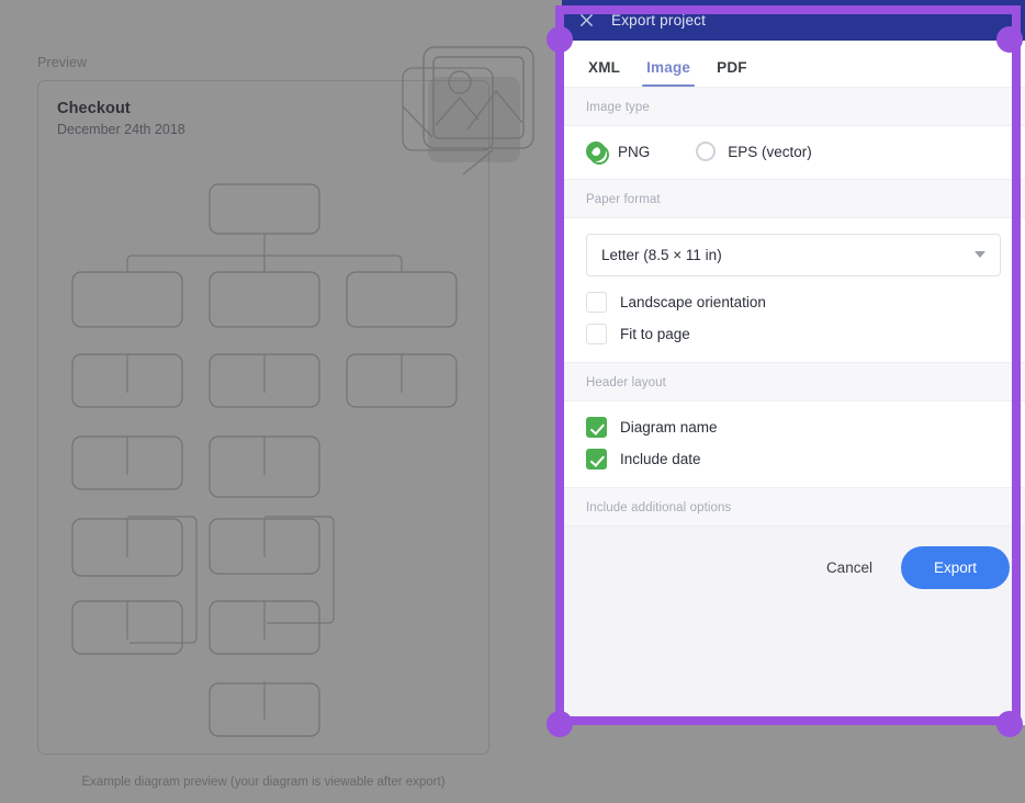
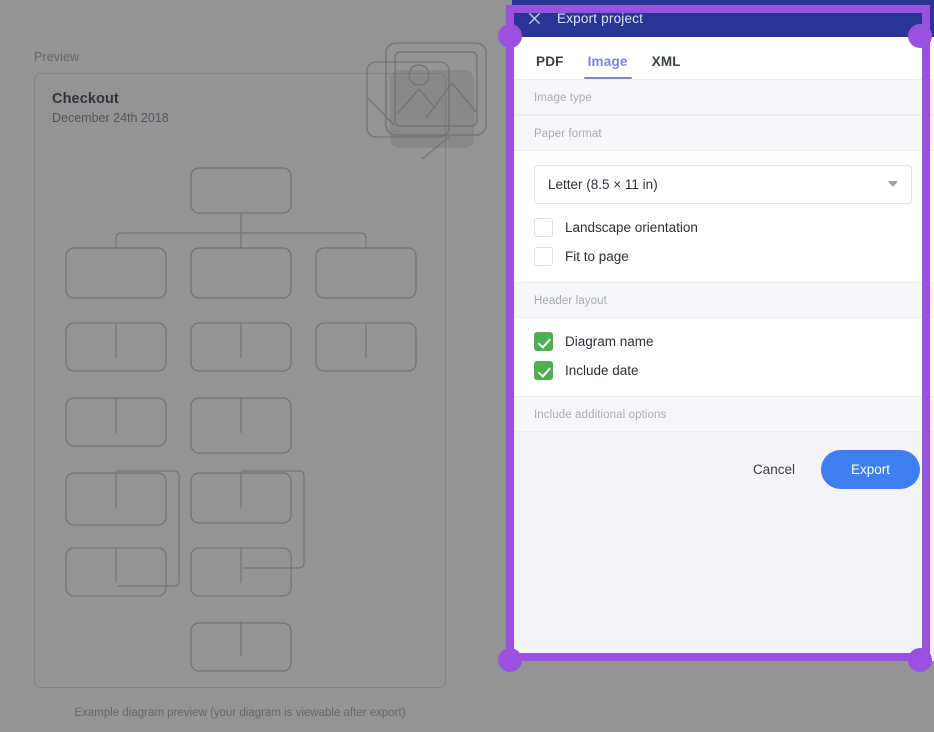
  Preview
  Checkout
  December 24th 2018
  Example diagram preview (your diagram is viewable after export)
  Export project
- XML
+ PDF
  Image
- PDF
+ XML
  Image type
- PNG
- EPS (vector)
  Paper format
  Letter (8.5 × 11 in)
  Landscape orientation
  Fit to page
  Header layout
  Diagram name
  Include date
  Include additional options
  Cancel
  Export
